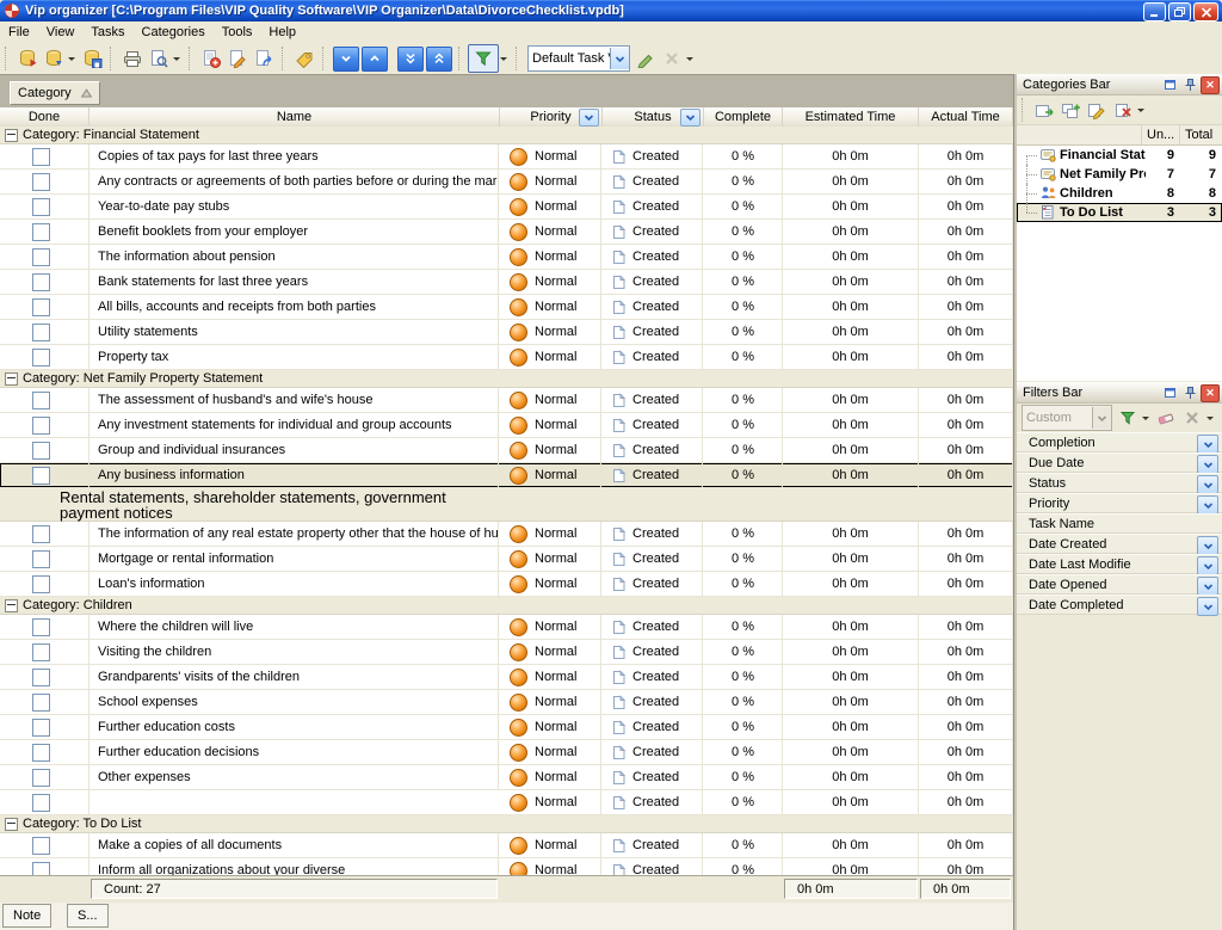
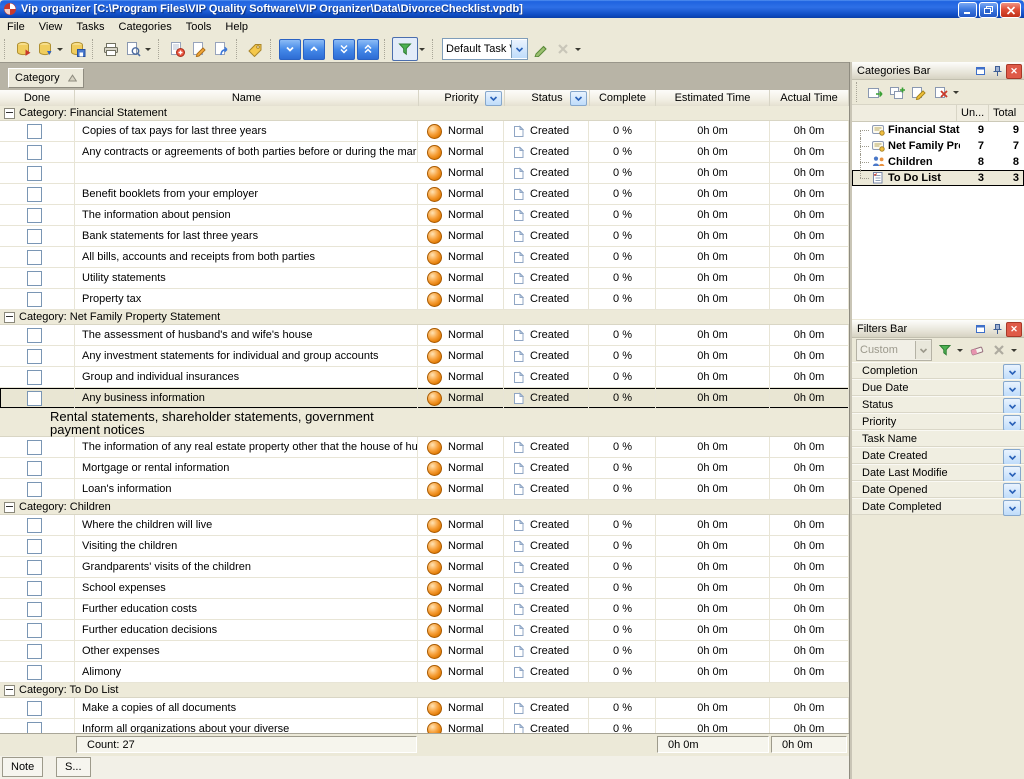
  Vip organizer [C:\Program Files\VIP Quality Software\VIP Organizer\Data\DivorceChecklist.vpdb]
  File
  View
  Tasks
  Categories
  Tools
  Help
  Default Task
  Category
  Done
  Name
  Priority
  Status
  Complete
  Estimated Time
  Actual Time
  Category: Financial Statement
  Copies of tax pays for last three years
  Normal
  Created
  0 %
  0h 0m
  0h 0m
  Any contracts or agreements of both parties before or during the mar
  Normal
  Created
  0 %
  0h 0m
  0h 0m
- Year-to-date pay stubs
  Normal
  Created
  0 %
  0h 0m
  0h 0m
  Benefit booklets from your employer
  Normal
  Created
  0 %
  0h 0m
  0h 0m
  The information about pension
  Normal
  Created
  0 %
  0h 0m
  0h 0m
  Bank statements for last three years
  Normal
  Created
  0 %
  0h 0m
  0h 0m
  All bills, accounts and receipts from both parties
  Normal
  Created
  0 %
  0h 0m
  0h 0m
  Utility statements
  Normal
  Created
  0 %
  0h 0m
  0h 0m
  Property tax
  Normal
  Created
  0 %
  0h 0m
  0h 0m
  Category: Net Family Property Statement
  The assessment of husband's and wife's house
  Normal
  Created
  0 %
  0h 0m
  0h 0m
  Any investment statements for individual and group accounts
  Normal
  Created
  0 %
  0h 0m
  0h 0m
  Group and individual insurances
  Normal
  Created
  0 %
  0h 0m
  0h 0m
  Any business information
  Normal
  Created
  0 %
  0h 0m
  0h 0m
  Rental statements, shareholder statements, government payment notices
  The information of any real estate property other that the house of hu
  Normal
  Created
  0 %
  0h 0m
  0h 0m
  Mortgage or rental information
  Normal
  Created
  0 %
  0h 0m
  0h 0m
  Loan's information
  Normal
  Created
  0 %
  0h 0m
  0h 0m
  Category: Children
  Where the children will live
  Normal
  Created
  0 %
  0h 0m
  0h 0m
  Visiting the children
  Normal
  Created
  0 %
  0h 0m
  0h 0m
  Grandparents' visits of the children
  Normal
  Created
  0 %
  0h 0m
  0h 0m
  School expenses
  Normal
  Created
  0 %
  0h 0m
  0h 0m
  Further education costs
  Normal
  Created
  0 %
  0h 0m
  0h 0m
  Further education decisions
  Normal
  Created
  0 %
  0h 0m
  0h 0m
  Other expenses
  Normal
  Created
  0 %
  0h 0m
  0h 0m
+ Alimony
  Normal
  Created
  0 %
  0h 0m
  0h 0m
  Category: To Do List
  Make a copies of all documents
  Normal
  Created
  0 %
  0h 0m
  0h 0m
  Inform all organizations about your diverse
  Normal
  Created
  0 %
  0h 0m
  0h 0m
  Count: 27
  0h 0m
  0h 0m
  Note
  S...
  Categories Bar
  ✕
  Un...
  Total
  Financial Stat
  9
  9
  Net Family Pr
  7
  7
  Children
  8
  8
  To Do List
  3
  3
  Filters Bar
  ✕
  Custom
  Completion
  Due Date
  Status
  Priority
  Task Name
  Date Created
  Date Last Modifie
  Date Opened
  Date Completed
